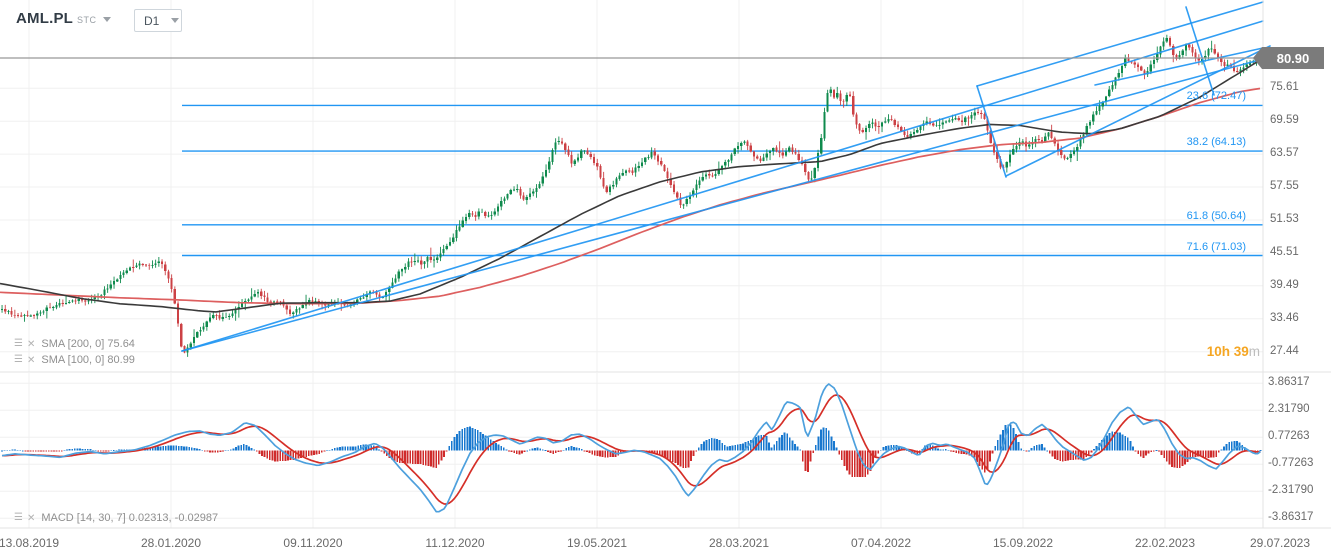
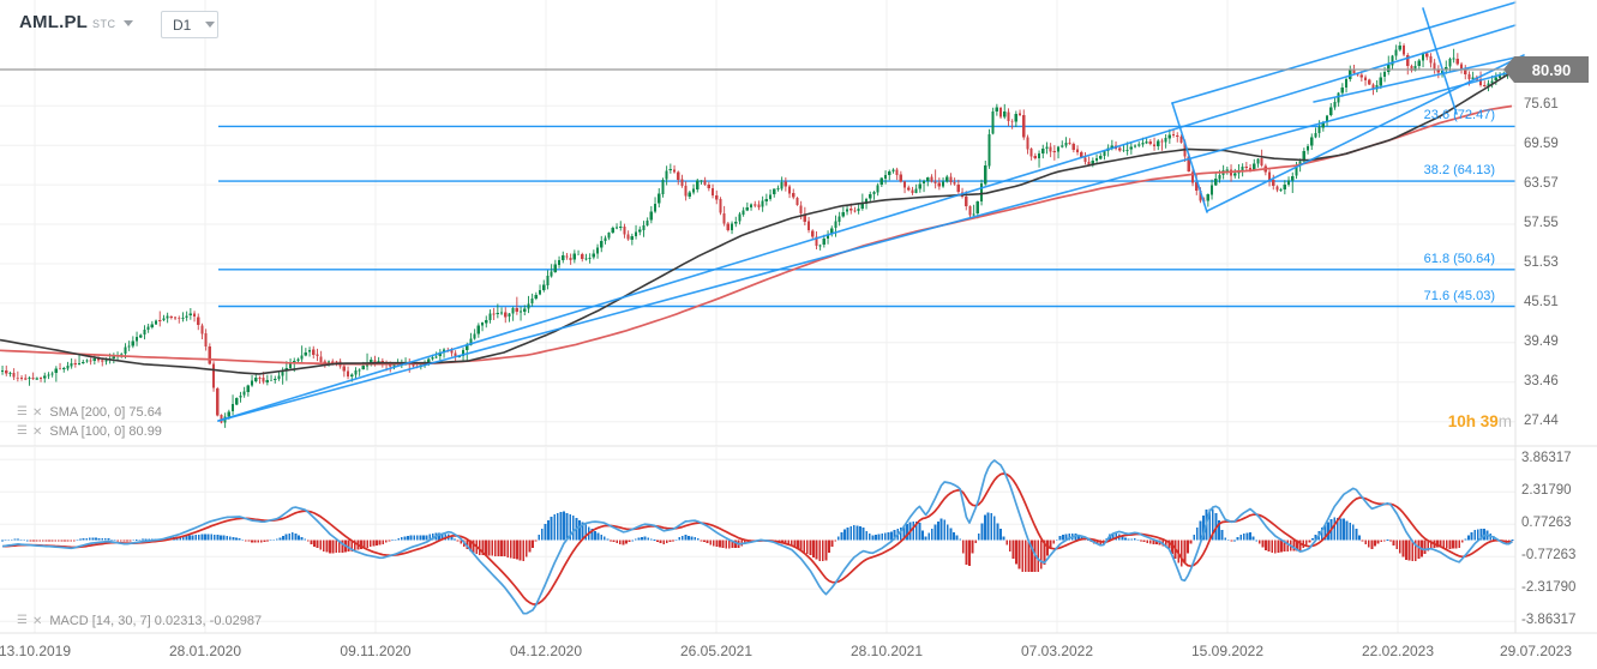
  AML.PL STC
  D1
  ☰
  ✕
  SMA [200, 0] 75.64
  ☰
  ✕
  SMA [100, 0] 80.99
  ☰
  ✕
  MACD [14, 30, 7] 0.02313, -0.02987
  10h 39m
  80.90
  75.61
  69.59
  63.57
  57.55
  51.53
  45.51
  39.49
  33.46
  27.44
  3.86317
  2.31790
  0.77263
  -0.77263
  -2.31790
  -3.86317
- 13.08.2019
+ 13.10.2019
  28.01.2020
  09.11.2020
- 11.12.2020
+ 04.12.2020
- 19.05.2021
+ 26.05.2021
- 28.03.2021
+ 28.10.2021
- 07.04.2022
+ 07.03.2022
  15.09.2022
  22.02.2023
  29.07.2023
  23.6 (72.47)
  38.2 (64.13)
  61.8 (50.64)
- 71.6 (71.03)
+ 71.6 (45.03)
